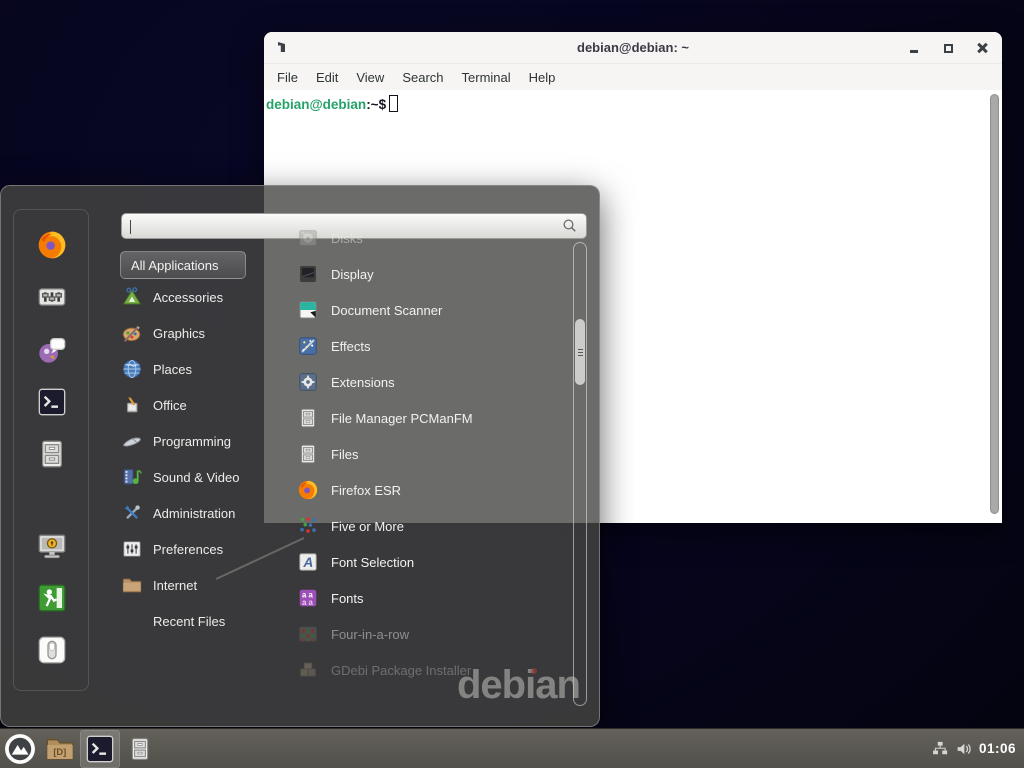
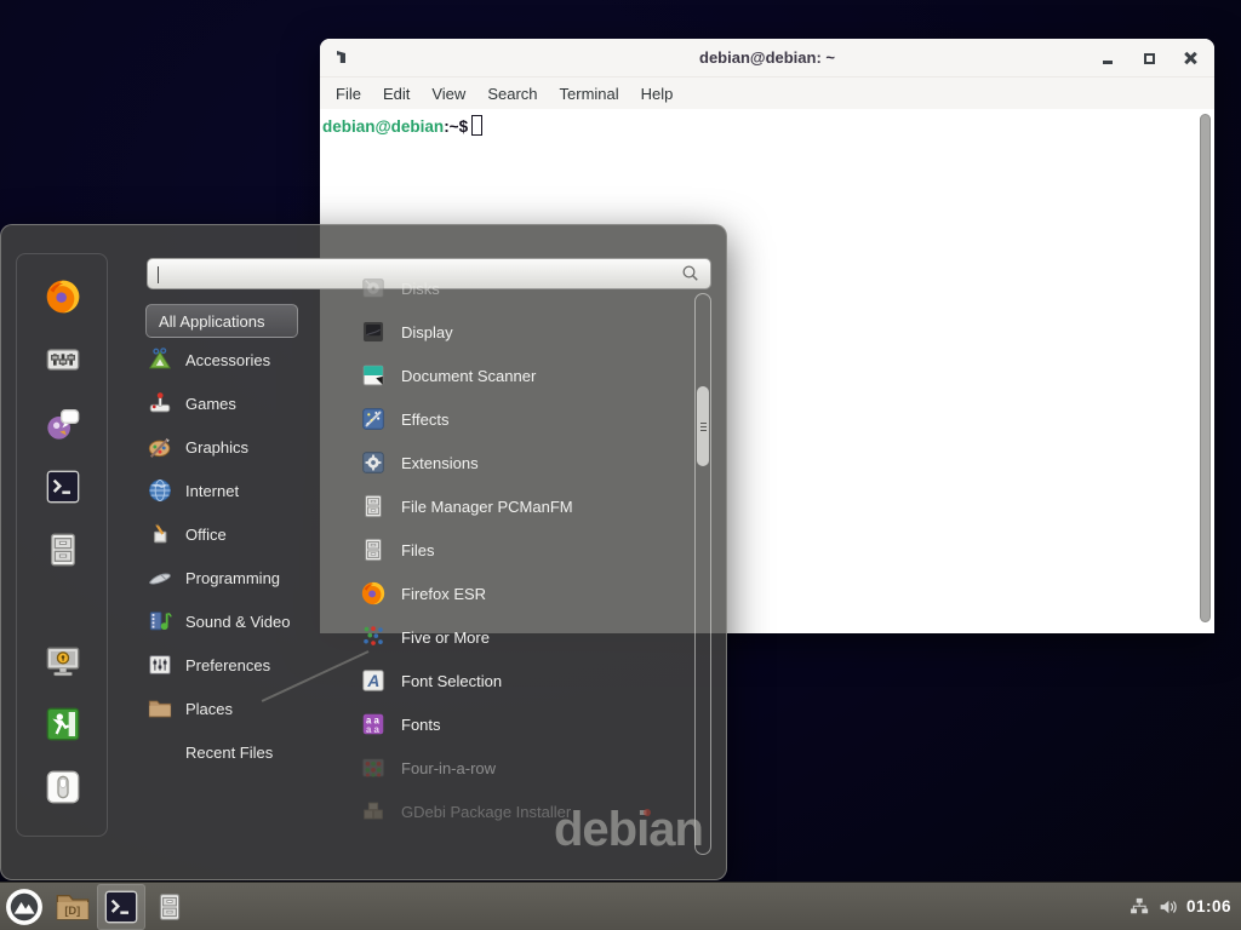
  debian@debian: ~
  File
  Edit
  View
  Search
  Terminal
  Help
  debian@debian:~$
  All Applications
  Accessories
+ Games
  Graphics
- Places
+ Internet
  Office
  Programming
  Sound & Video
- Administration
  Preferences
- Internet
+ Places
  Recent Files
  Disks
  Display
  Document Scanner
  Effects
  Extensions
  File Manager PCManFM
  Files
  Firefox ESR
  Five or More
  Font Selection
  Fonts
  Four-in-a-row
  GDebi Package Installer
  debian
  01:06
